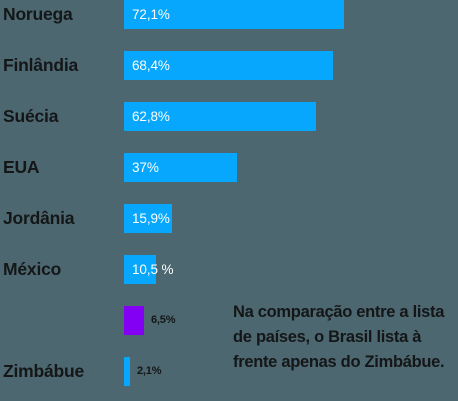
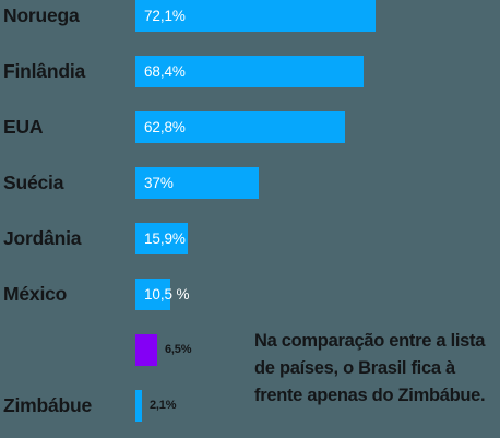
  Noruega
  72,1%
  Finlândia
  68,4%
- Suécia
+ EUA
  62,8%
- EUA
+ Suécia
  37%
  Jordânia
  15,9%
  México
  10,5 %
  6,5%
  Zimbábue
  2,1%
- Na comparação entre a lista de países, o Brasil lista à frente apenas do Zimbábue.
+ Na comparação entre a lista de países, o Brasil fica à frente apenas do Zimbábue.
